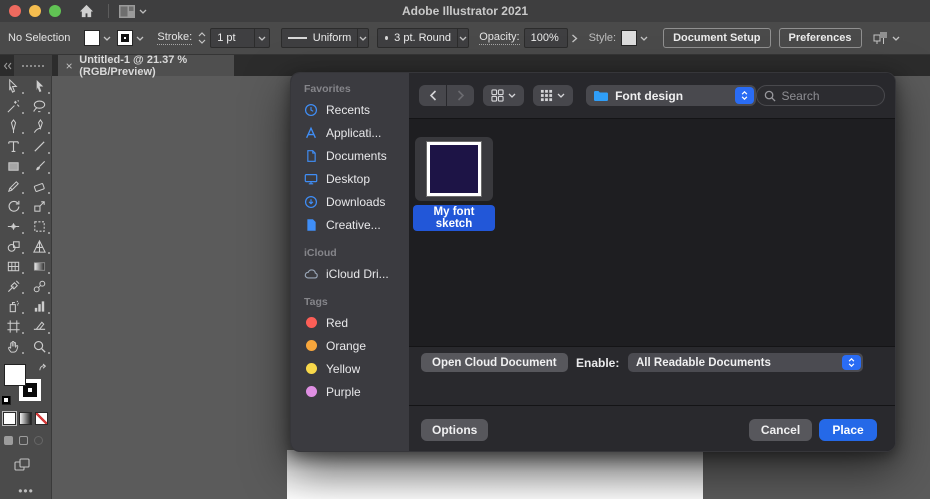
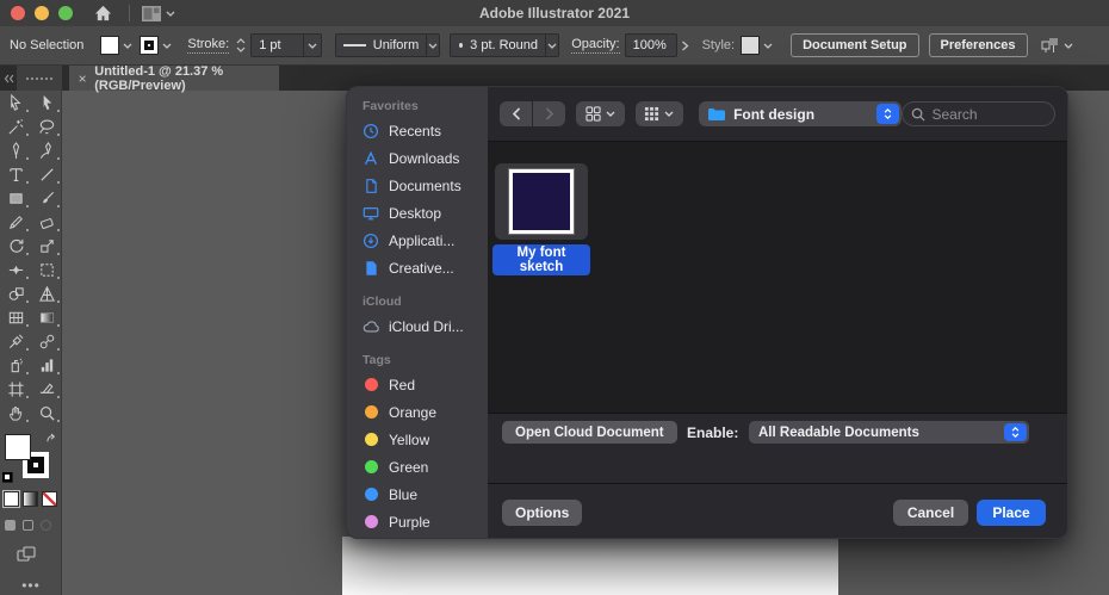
  Adobe Illustrator 2021
  No Selection
  Stroke:
  1 pt
  Uniform
  3 pt. Round
  Opacity:
  100%
  Style:
  Document Setup
  Preferences
  Untitled-1 @ 21.37 % (RGB/Preview)
  •••
  Favorites
  Recents
- Applicati...
+ Downloads
  Documents
  Desktop
- Downloads
+ Applicati...
  Creative...
  iCloud
  iCloud Dri...
  Tags
  Red
  Orange
  Yellow
+ Green
+ Blue
  Purple
  Font design
  Search
  My font sketch
  Open Cloud Document
  Enable:
  All Readable Documents
  Options
  Cancel
  Place
